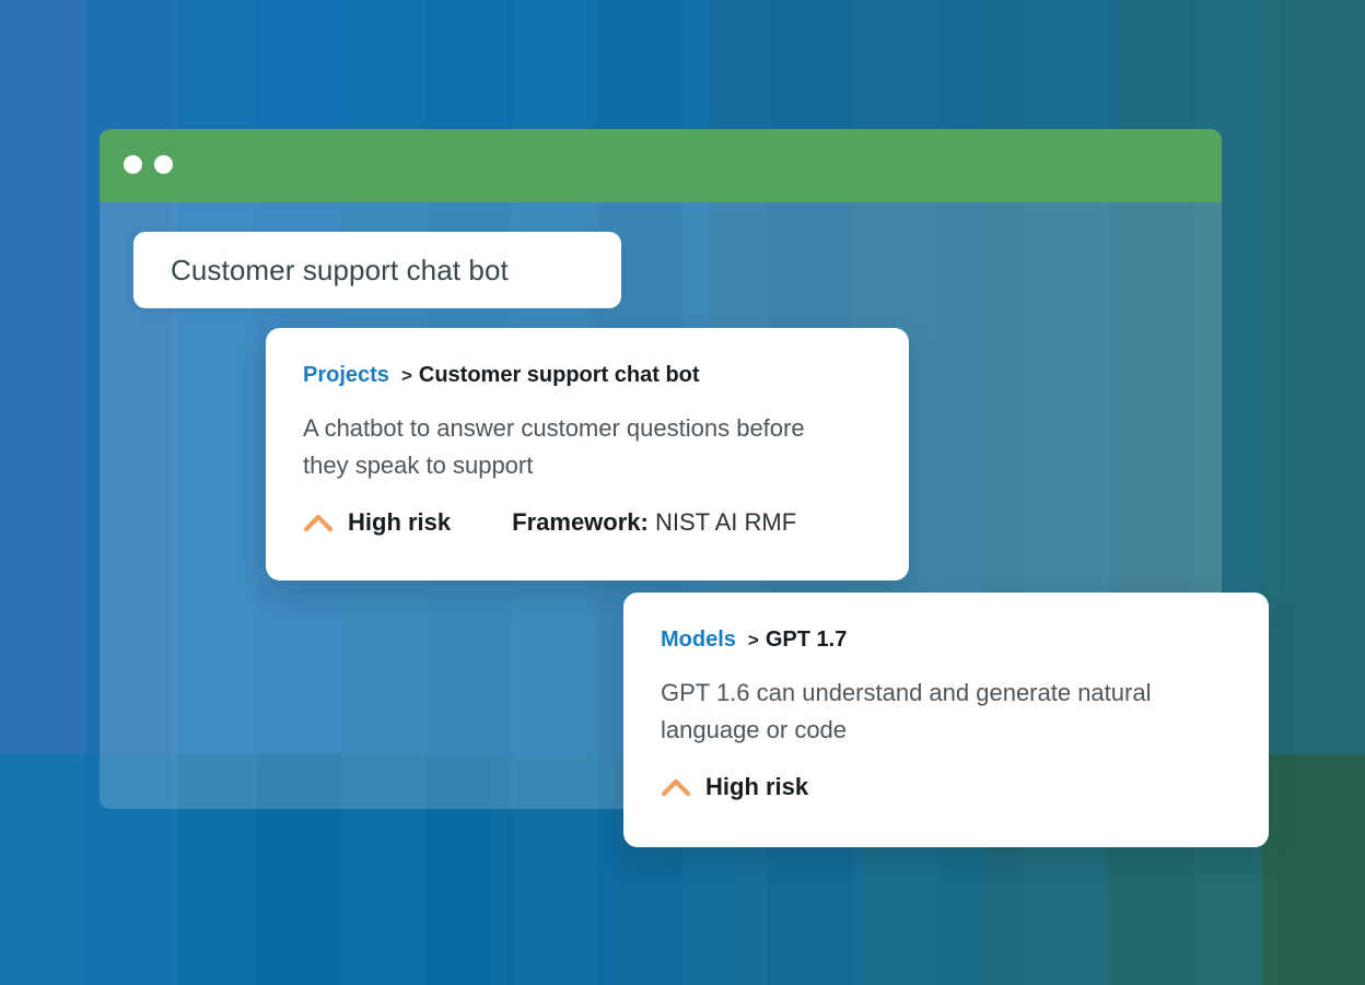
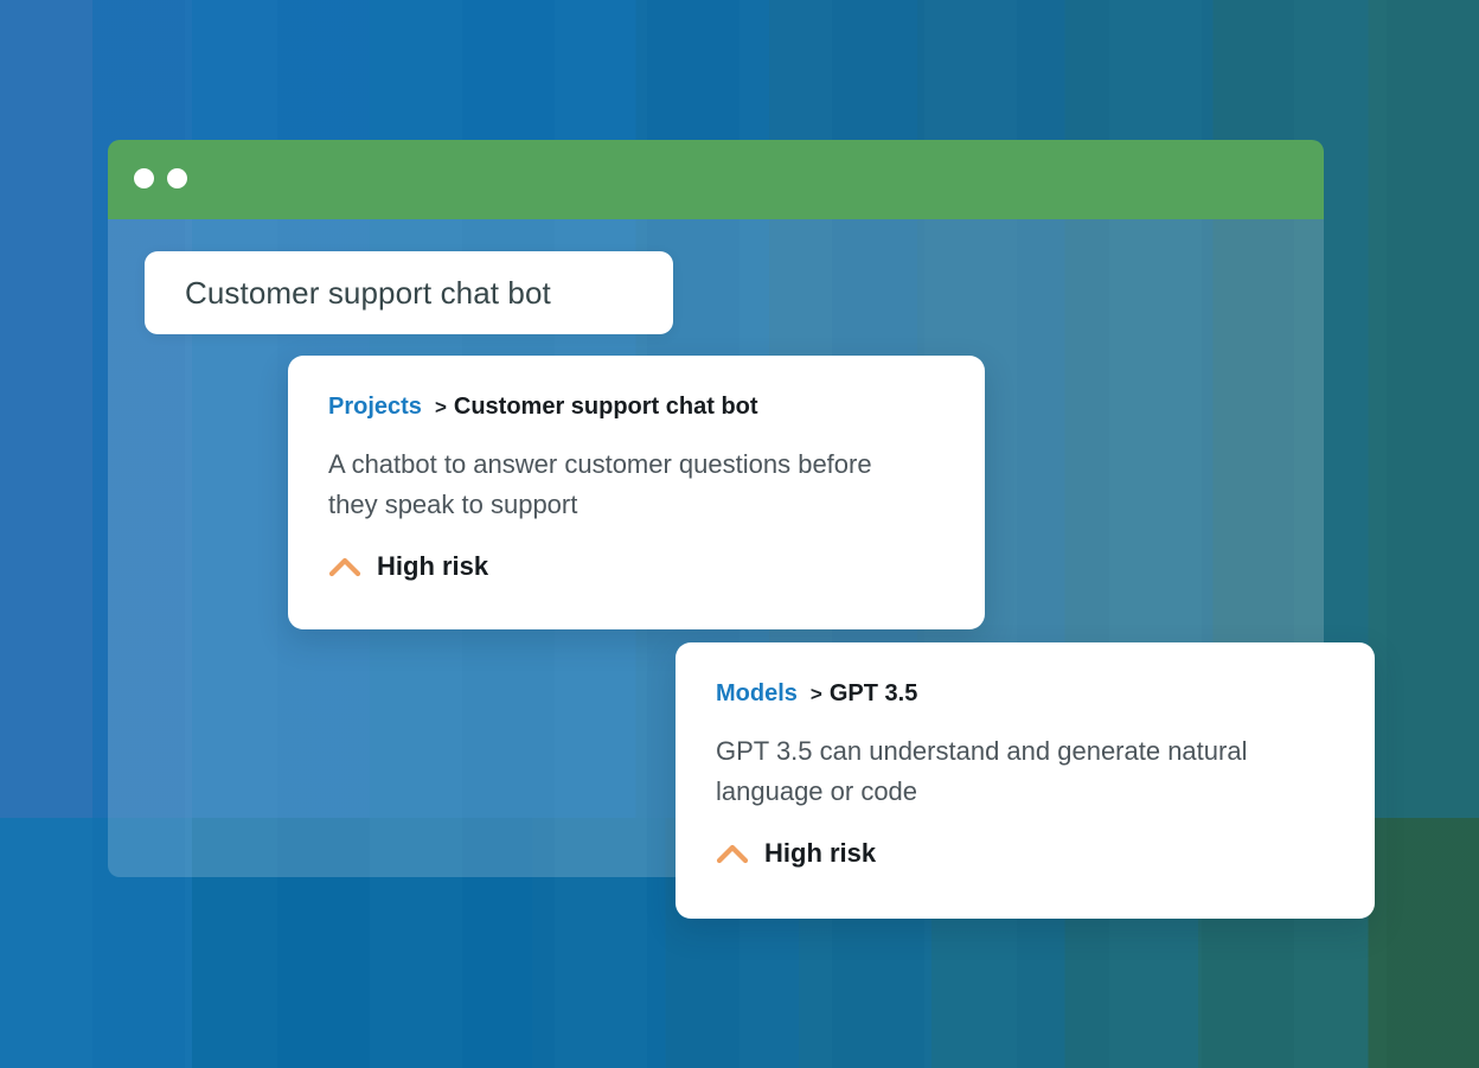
  Customer support chat bot
  Projects
  >
  Customer support chat bot
  A chatbot to answer customer questions before they speak to support
  High risk
- Framework: NIST AI RMF
  Models
  >
- GPT 1.7
+ GPT 3.5
- GPT 1.6 can understand and generate natural language or code
+ GPT 3.5 can understand and generate natural language or code
  High risk
